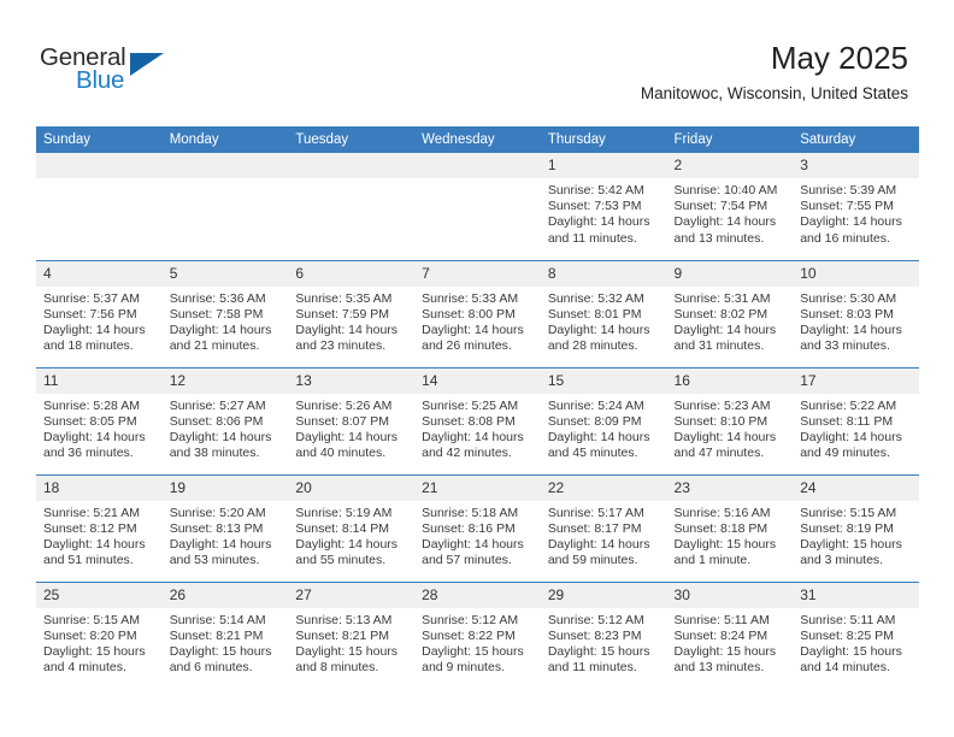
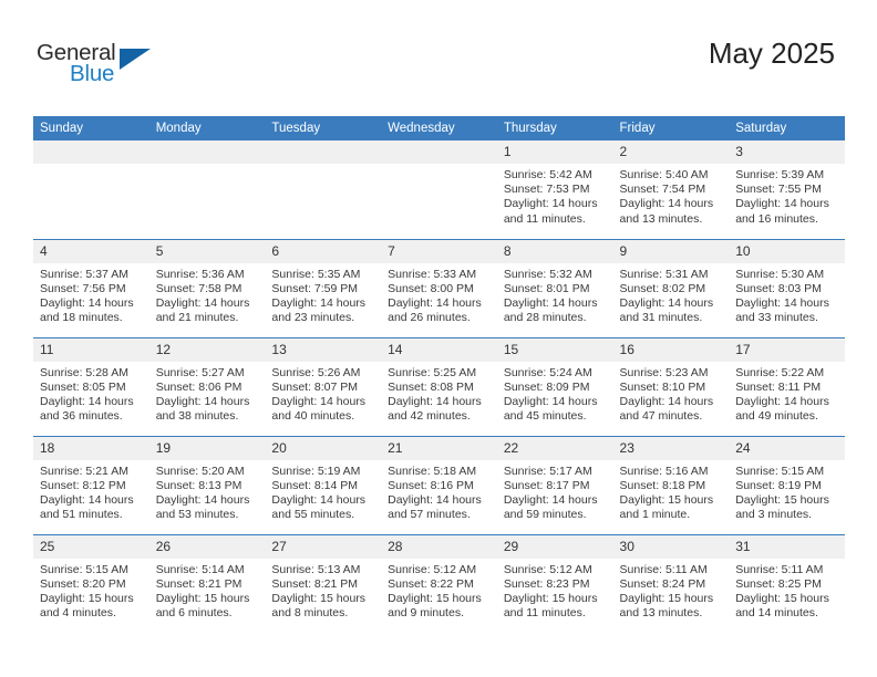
  General
  Blue
  May 2025
- Manitowoc, Wisconsin, United States
  Sunday	Monday	Tuesday	Wednesday	Thursday	Friday	Saturday
- 				1Sunrise: 5:42 AMSunset: 7:53 PMDaylight: 14 hours and 11 minutes.	2Sunrise: 10:40 AMSunset: 7:54 PMDaylight: 14 hours and 13 minutes.	3Sunrise: 5:39 AMSunset: 7:55 PMDaylight: 14 hours and 16 minutes.
+ 				1Sunrise: 5:42 AMSunset: 7:53 PMDaylight: 14 hours and 11 minutes.	2Sunrise: 5:40 AMSunset: 7:54 PMDaylight: 14 hours and 13 minutes.	3Sunrise: 5:39 AMSunset: 7:55 PMDaylight: 14 hours and 16 minutes.
  4Sunrise: 5:37 AMSunset: 7:56 PMDaylight: 14 hours and 18 minutes.	5Sunrise: 5:36 AMSunset: 7:58 PMDaylight: 14 hours and 21 minutes.	6Sunrise: 5:35 AMSunset: 7:59 PMDaylight: 14 hours and 23 minutes.	7Sunrise: 5:33 AMSunset: 8:00 PMDaylight: 14 hours and 26 minutes.	8Sunrise: 5:32 AMSunset: 8:01 PMDaylight: 14 hours and 28 minutes.	9Sunrise: 5:31 AMSunset: 8:02 PMDaylight: 14 hours and 31 minutes.	10Sunrise: 5:30 AMSunset: 8:03 PMDaylight: 14 hours and 33 minutes.
  11Sunrise: 5:28 AMSunset: 8:05 PMDaylight: 14 hours and 36 minutes.	12Sunrise: 5:27 AMSunset: 8:06 PMDaylight: 14 hours and 38 minutes.	13Sunrise: 5:26 AMSunset: 8:07 PMDaylight: 14 hours and 40 minutes.	14Sunrise: 5:25 AMSunset: 8:08 PMDaylight: 14 hours and 42 minutes.	15Sunrise: 5:24 AMSunset: 8:09 PMDaylight: 14 hours and 45 minutes.	16Sunrise: 5:23 AMSunset: 8:10 PMDaylight: 14 hours and 47 minutes.	17Sunrise: 5:22 AMSunset: 8:11 PMDaylight: 14 hours and 49 minutes.
  18Sunrise: 5:21 AMSunset: 8:12 PMDaylight: 14 hours and 51 minutes.	19Sunrise: 5:20 AMSunset: 8:13 PMDaylight: 14 hours and 53 minutes.	20Sunrise: 5:19 AMSunset: 8:14 PMDaylight: 14 hours and 55 minutes.	21Sunrise: 5:18 AMSunset: 8:16 PMDaylight: 14 hours and 57 minutes.	22Sunrise: 5:17 AMSunset: 8:17 PMDaylight: 14 hours and 59 minutes.	23Sunrise: 5:16 AMSunset: 8:18 PMDaylight: 15 hours and 1 minute.	24Sunrise: 5:15 AMSunset: 8:19 PMDaylight: 15 hours and 3 minutes.
  25Sunrise: 5:15 AMSunset: 8:20 PMDaylight: 15 hours and 4 minutes.	26Sunrise: 5:14 AMSunset: 8:21 PMDaylight: 15 hours and 6 minutes.	27Sunrise: 5:13 AMSunset: 8:21 PMDaylight: 15 hours and 8 minutes.	28Sunrise: 5:12 AMSunset: 8:22 PMDaylight: 15 hours and 9 minutes.	29Sunrise: 5:12 AMSunset: 8:23 PMDaylight: 15 hours and 11 minutes.	30Sunrise: 5:11 AMSunset: 8:24 PMDaylight: 15 hours and 13 minutes.	31Sunrise: 5:11 AMSunset: 8:25 PMDaylight: 15 hours and 14 minutes.
